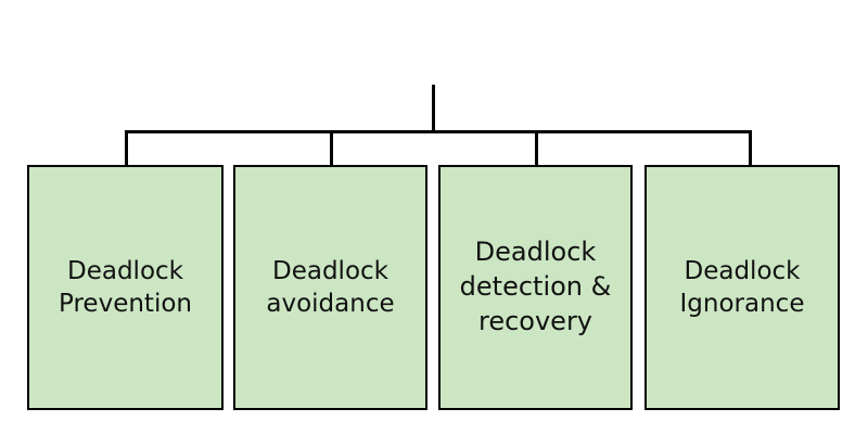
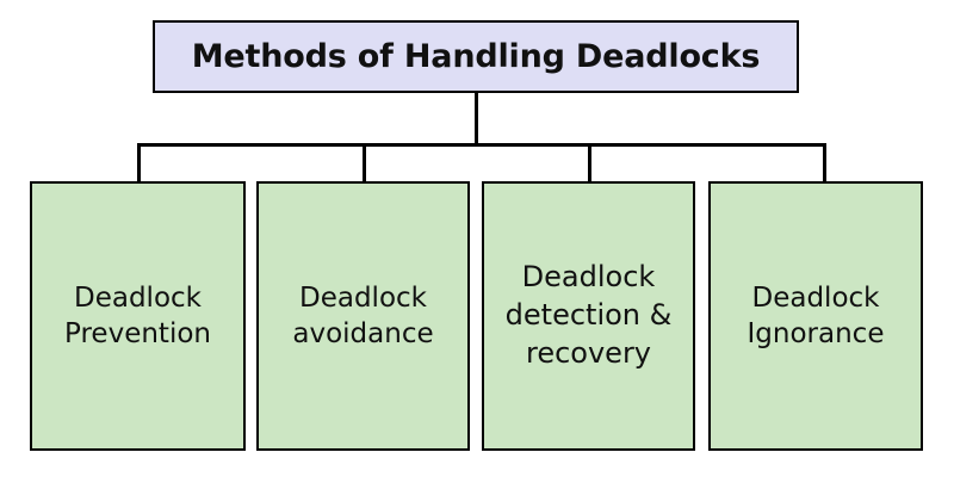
+ Methods of Handling Deadlocks
  Deadlock
  Prevention
  Deadlock
  avoidance
  Deadlock
  detection &
  recovery
  Deadlock
  Ignorance
